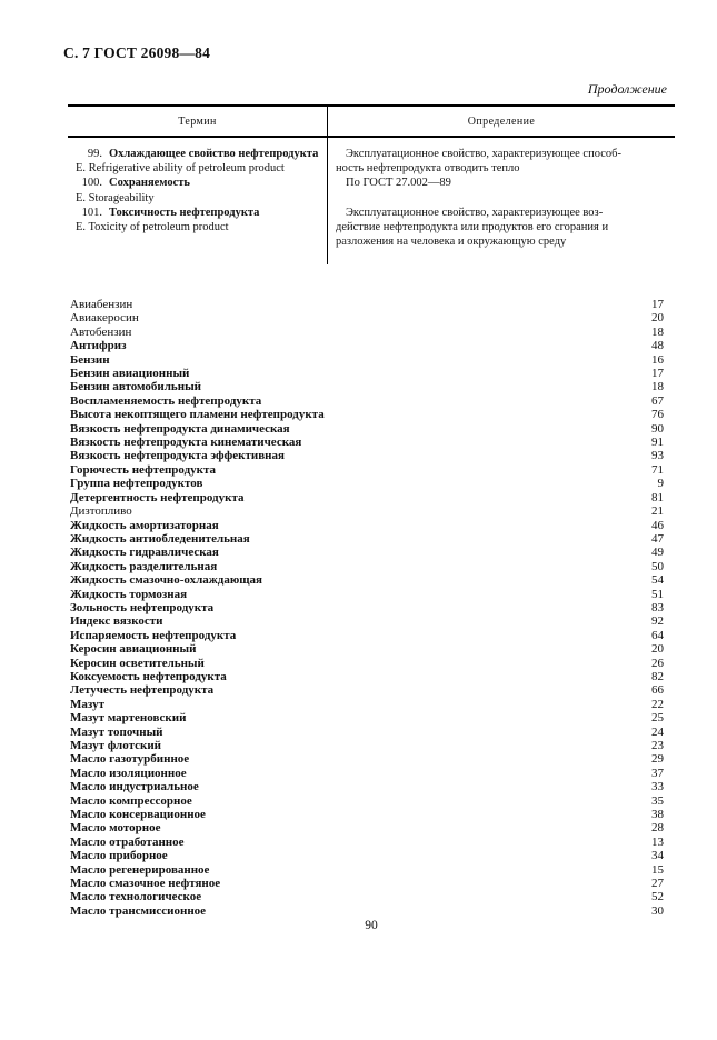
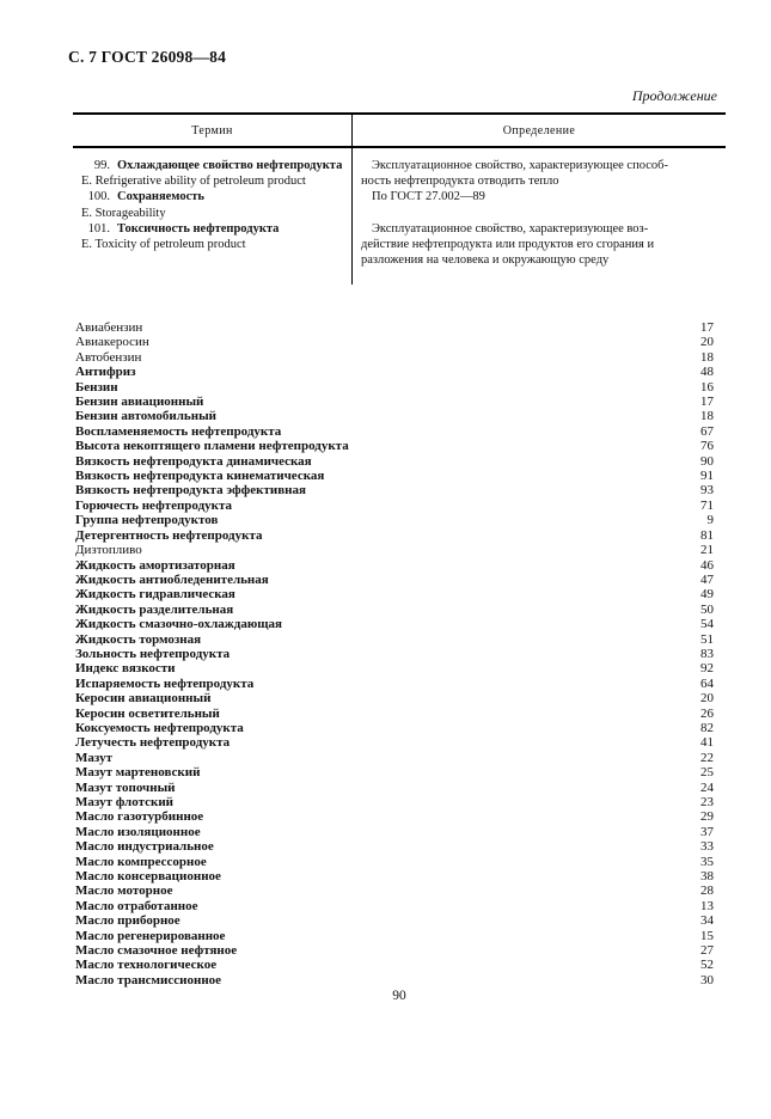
  С. 7 ГОСТ 26098—84
  Продолжение
  Термин
  Определение
  99. Охлаждающее свойство нефтепродукта
  E. Refrigerative ability of petroleum product
  100. Сохраняемость
  E. Storageability
  101. Токсичность нефтепродукта
  E. Toxicity of petroleum product
  Эксплуатационное свойство, характеризующее способ-
  ность нефтепродукта отводить тепло
  По ГОСТ 27.002—89
  Эксплуатационное свойство, характеризующее воз-
  действие нефтепродукта или продуктов его сгорания и
  разложения на человека и окружающую среду
  Авиабензин
  17
  Авиакеросин
  20
  Автобензин
  18
  Антифриз
  48
  Бензин
  16
  Бензин авиационный
  17
  Бензин автомобильный
  18
  Воспламеняемость нефтепродукта
  67
  Высота некоптящего пламени нефтепродукта
  76
  Вязкость нефтепродукта динамическая
  90
  Вязкость нефтепродукта кинематическая
  91
  Вязкость нефтепродукта эффективная
  93
  Горючесть нефтепродукта
  71
  Группа нефтепродуктов
  9
  Детергентность нефтепродукта
  81
  Дизтопливо
  21
  Жидкость амортизаторная
  46
  Жидкость антиобледенительная
  47
  Жидкость гидравлическая
  49
  Жидкость разделительная
  50
  Жидкость смазочно-охлаждающая
  54
  Жидкость тормозная
  51
  Зольность нефтепродукта
  83
  Индекс вязкости
  92
  Испаряемость нефтепродукта
  64
  Керосин авиационный
  20
  Керосин осветительный
  26
  Коксуемость нефтепродукта
  82
  Летучесть нефтепродукта
- 66
+ 41
  Мазут
  22
  Мазут мартеновский
  25
  Мазут топочный
  24
  Мазут флотский
  23
  Масло газотурбинное
  29
  Масло изоляционное
  37
  Масло индустриальное
  33
  Масло компрессорное
  35
  Масло консервационное
  38
  Масло моторное
  28
  Масло отработанное
  13
  Масло приборное
  34
  Масло регенерированное
  15
  Масло смазочное нефтяное
  27
  Масло технологическое
  52
  Масло трансмиссионное
  30
  90
